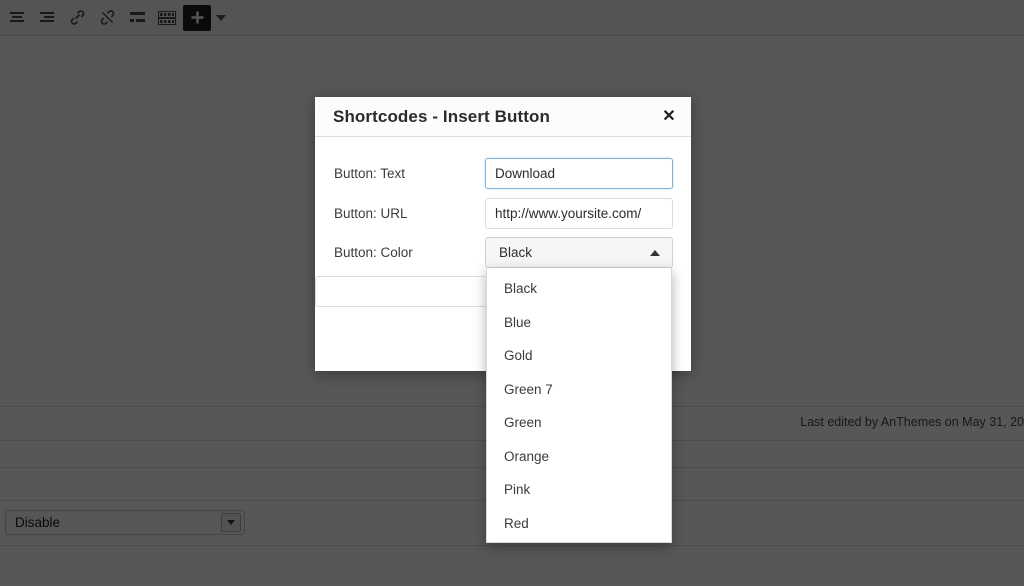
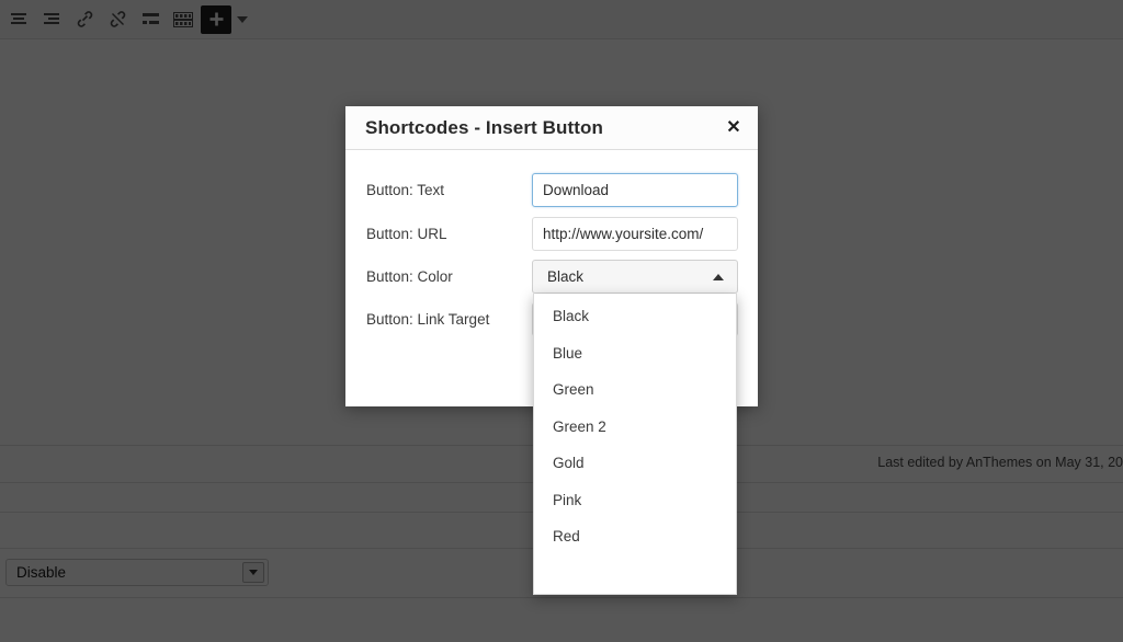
  Last edited by AnThemes on May 31, 20
  Disable
  Shortcodes - Insert Button
  ✕
  Button: Text
  Download
  Button: URL
  http://www.yoursite.com/
  Button: Color
  Black
+ Button: Link Target
  Black
  Blue
- Gold
+ Green
- Green 7
+ Green 2
- Green
+ Gold
- Orange
  Pink
  Red
